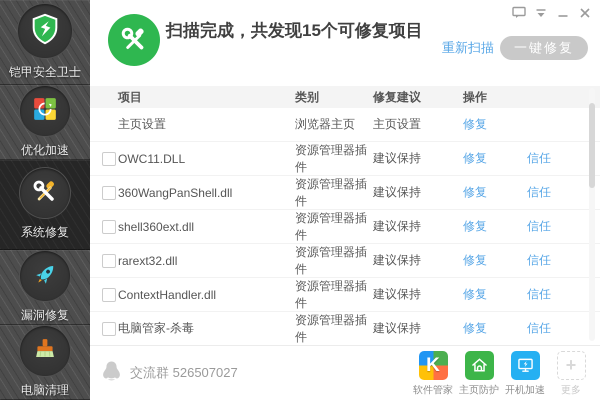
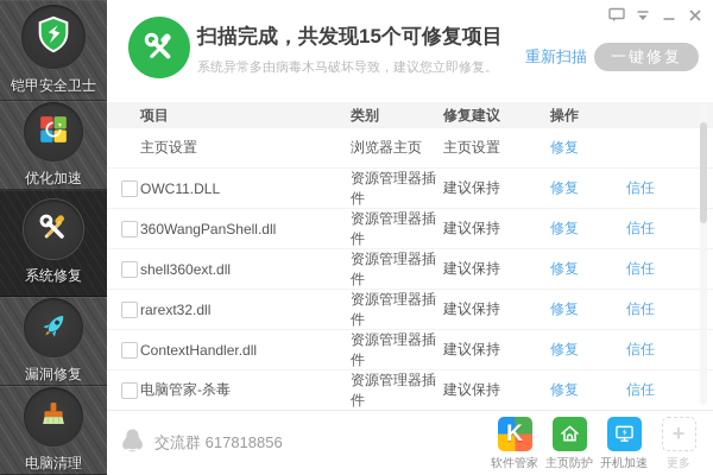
  铠甲安全卫士
  优化加速
  系统修复
  漏洞修复
  电脑清理
  扫描完成，共发现15个可修复项目
+ 系统异常多由病毒木马破坏导致，建议您立即修复。
  重新扫描
  一键修复
  项目
  类别
  修复建议
  操作
  主页设置
  浏览器主页
  主页设置
  修复
  OWC11.DLL
  资源管理器插件
  建议保持
  修复
  信任
  360WangPanShell.dll
  资源管理器插件
  建议保持
  修复
  信任
  shell360ext.dll
  资源管理器插件
  建议保持
  修复
  信任
  rarext32.dll
  资源管理器插件
  建议保持
  修复
  信任
  ContextHandler.dll
  资源管理器插件
  建议保持
  修复
  信任
  电脑管家-杀毒
  资源管理器插件
  建议保持
  修复
  信任
- 交流群 526507027
+ 交流群 617818856
  K
  软件管家
  主页防护
  开机加速
  +
  更多
